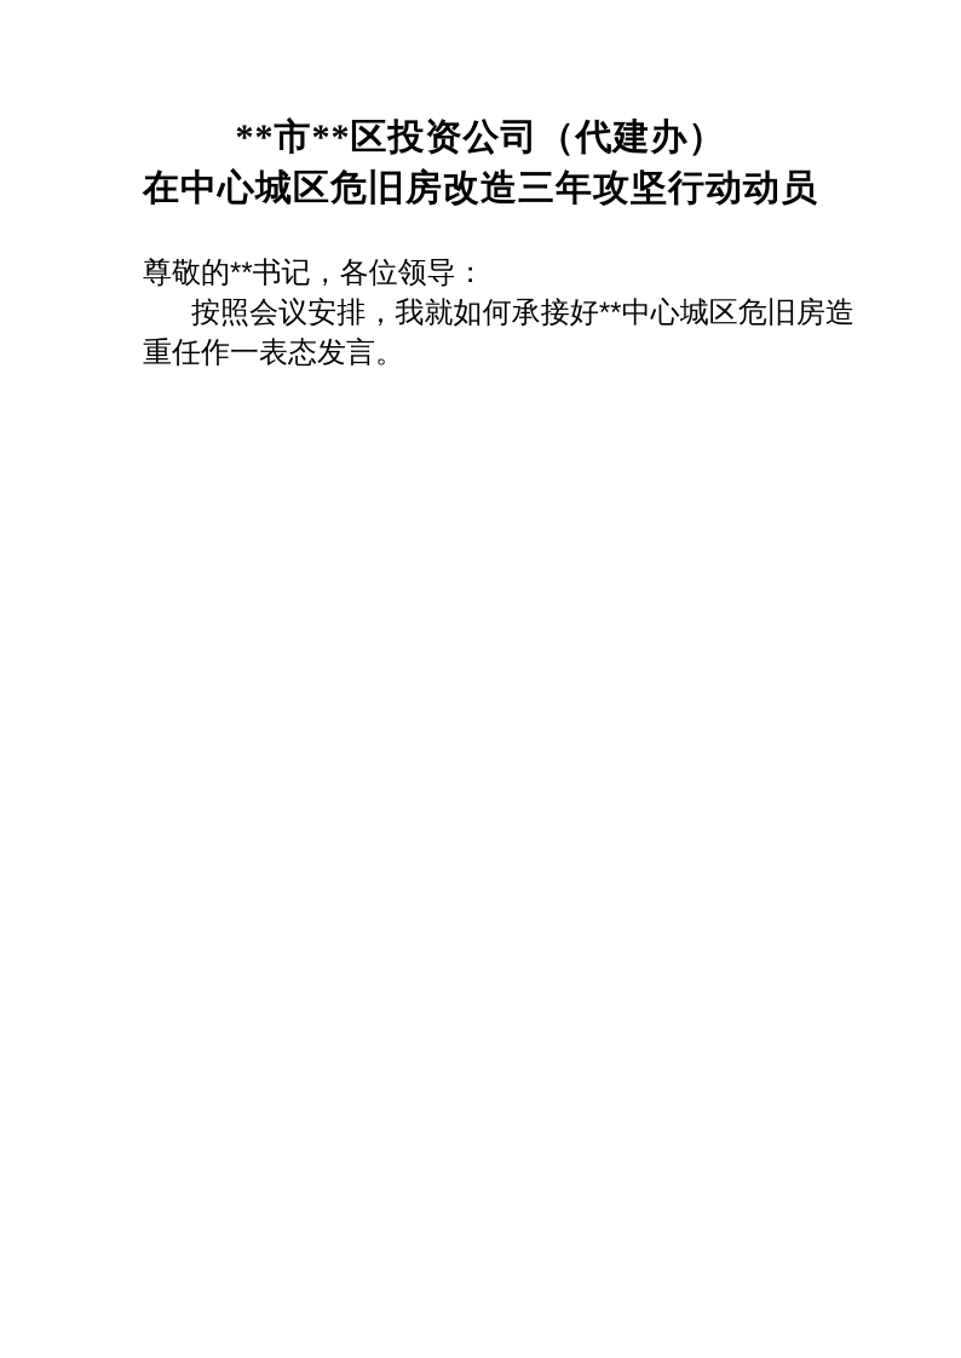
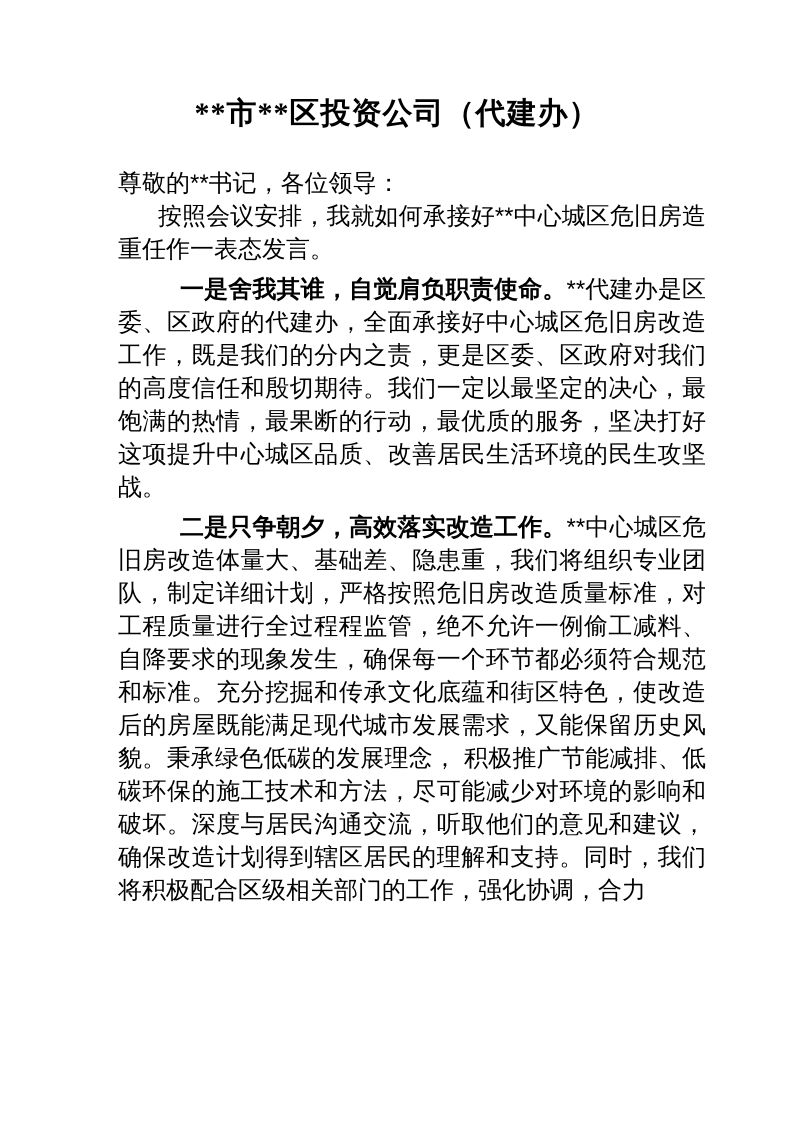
  **市**区投资公司（代建办）
- 在中心城区危旧房改造三年攻坚行动动员
  尊敬的**书记，各位领导：
  按照会议安排，我就如何承接好**中心城区危旧房造重任作一表态发言。
+ 一是舍我其谁，自觉肩负职责使命。**代建办是区委、区政府的代建办，全面承接好中心城区危旧房改造工作，既是我们的分内之责，更是区委、区政府对我们的高度信任和殷切期待。我们一定以最坚定的决心，最饱满的热情，最果断的行动，最优质的服务，坚决打好这项提升中心城区品质、改善居民生活环境的民生攻坚战。
+ 二是只争朝夕，高效落实改造工作。**中心城区危旧房改造体量大、基础差、隐患重，我们将组织专业团队，制定详细计划，严格按照危旧房改造质量标准，对工程质量进行全过程程监管，绝不允许一例偷工减料、自降要求的现象发生，确保每一个环节都必须符合规范和标准。充分挖掘和传承文化底蕴和街区特色，使改造后的房屋既能满足现代城市发展需求，又能保留历史风貌。秉承绿色低碳的发展理念， 积极推广节能减排、低碳环保的施工技术和方法，尽可能减少对环境的影响和破坏。深度与居民沟通交流，听取他们的意见和建议，确保改造计划得到辖区居民的理解和支持。同时，我们将积极配合区级相关部门的工作，强化协调，合力
